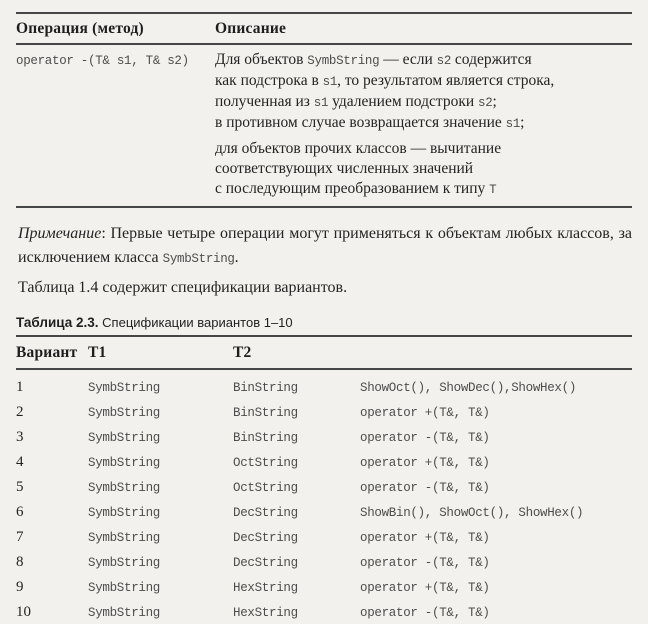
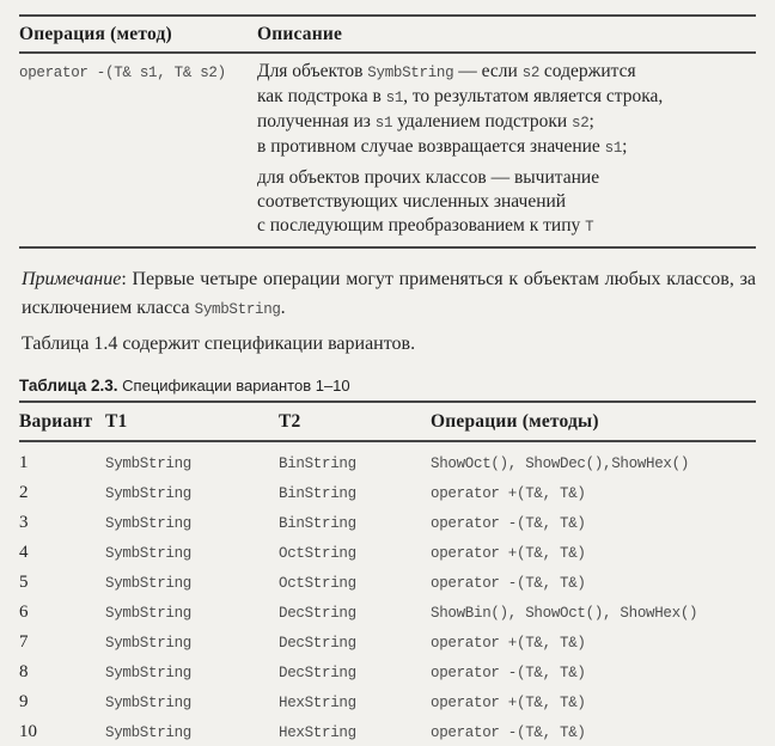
  Операция (метод)
  Описание
  operator -(T& s1, T& s2)
  Для объектов SymbString — если s2 содержится
  как подстрока в s1, то результатом является строка,
  полученная из s1 удалением подстроки s2;
  в противном случае возвращается значение s1;
  для объектов прочих классов — вычитание
  соответствующих численных значений
  с последующим преобразованием к типу T
  Примечание: Первые четыре операции могут применяться к объектам любых классов, за исключением класса SymbString.
  Таблица 1.4 содержит спецификации вариантов.
  Таблица 2.3. Спецификации вариантов 1–10
  Вариант
  T1
  T2
+ Операции (методы)
  1
  SymbString
  BinString
  ShowOct(), ShowDec(),ShowHex()
  2
  SymbString
  BinString
  operator +(T&, T&)
  3
  SymbString
  BinString
  operator -(T&, T&)
  4
  SymbString
  OctString
  operator +(T&, T&)
  5
  SymbString
  OctString
  operator -(T&, T&)
  6
  SymbString
  DecString
  ShowBin(), ShowOct(), ShowHex()
  7
  SymbString
  DecString
  operator +(T&, T&)
  8
  SymbString
  DecString
  operator -(T&, T&)
  9
  SymbString
  HexString
  operator +(T&, T&)
  10
  SymbString
  HexString
  operator -(T&, T&)
